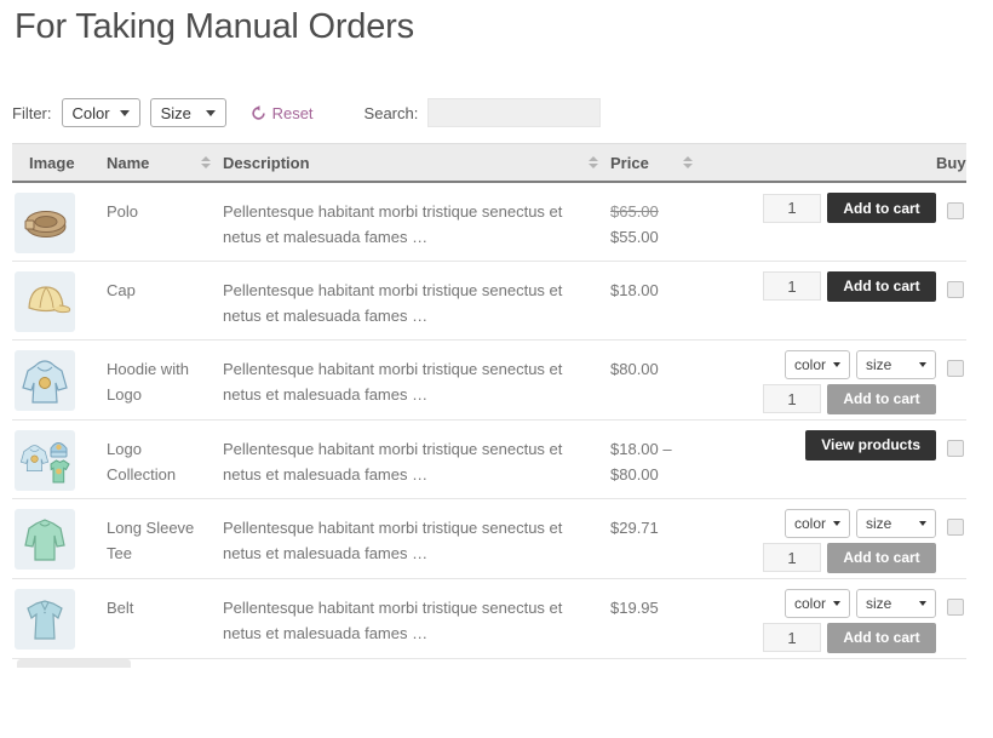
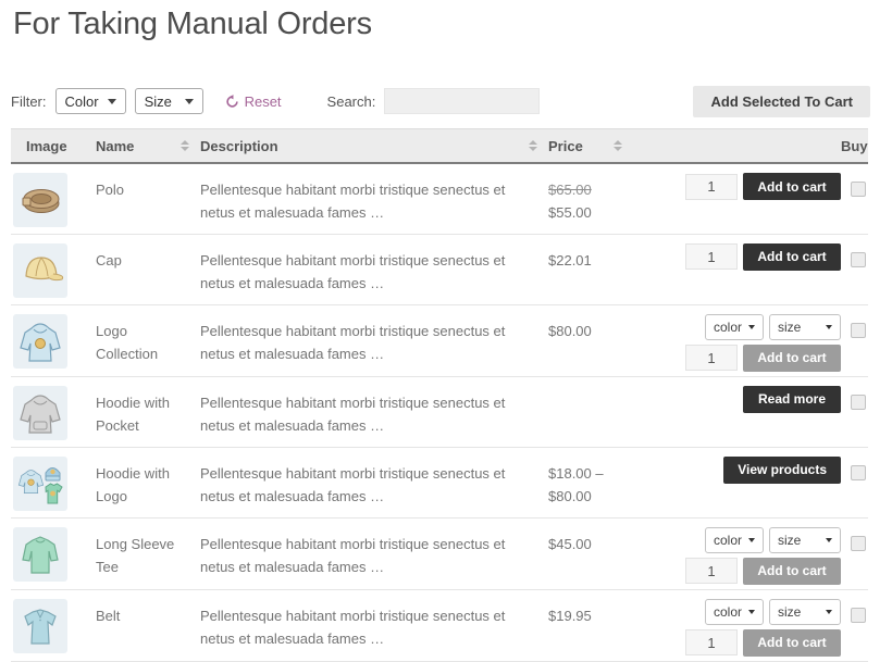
  For Taking Manual Orders
  Filter:
  Color
  Size
  Reset
  Search:
+ Add Selected To Cart
  Image	Name	Description	Price		Buy
  	Polo	Pellentesque habitant morbi tristique senectus et netus et malesuada fames …	$65.00$55.00	1 Add to cart
- 	Cap	Pellentesque habitant morbi tristique senectus et netus et malesuada fames …	$18.00	1 Add to cart
+ 	Cap	Pellentesque habitant morbi tristique senectus et netus et malesuada fames …	$22.01	1 Add to cart
- 	Hoodie with Logo	Pellentesque habitant morbi tristique senectus et netus et malesuada fames …	$80.00	color size 1 Add to cart
+ 	Logo Collection	Pellentesque habitant morbi tristique senectus et netus et malesuada fames …	$80.00	color size 1 Add to cart
+ 	Hoodie with Pocket	Pellentesque habitant morbi tristique senectus et netus et malesuada fames …		Read more
- 	Logo Collection	Pellentesque habitant morbi tristique senectus et netus et malesuada fames …	$18.00 –$80.00	View products
+ 	Hoodie with Logo	Pellentesque habitant morbi tristique senectus et netus et malesuada fames …	$18.00 –$80.00	View products
- 	Long Sleeve Tee	Pellentesque habitant morbi tristique senectus et netus et malesuada fames …	$29.71	color size 1 Add to cart
+ 	Long Sleeve Tee	Pellentesque habitant morbi tristique senectus et netus et malesuada fames …	$45.00	color size 1 Add to cart
  	Belt	Pellentesque habitant morbi tristique senectus et netus et malesuada fames …	$19.95	color size 1 Add to cart
